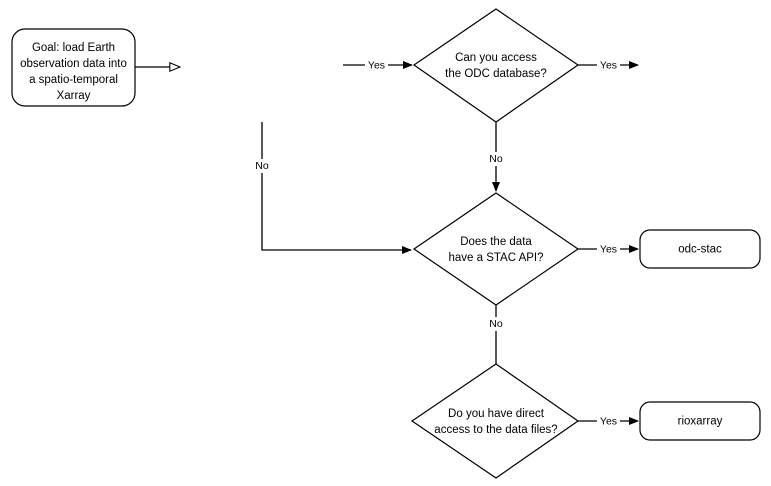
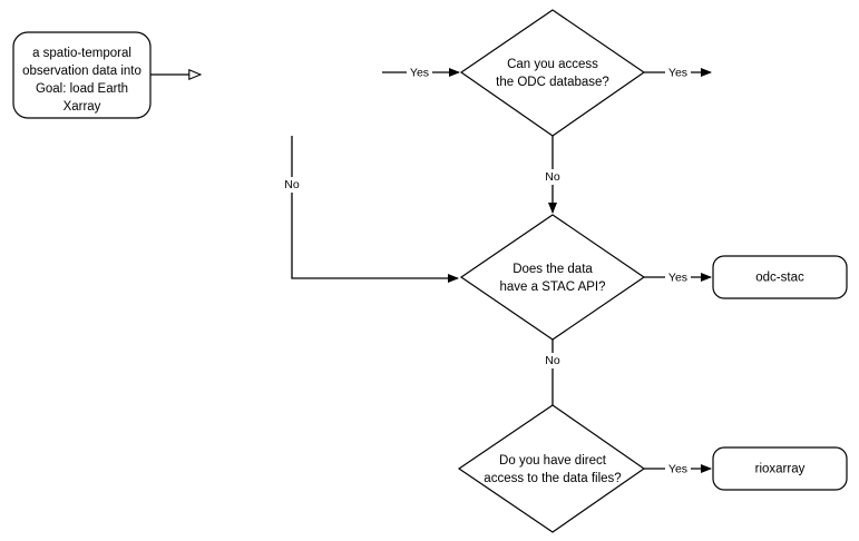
  Yes
  No
  Yes
  No
  Yes
  No
  Yes
- Goal: load Earth
+ a spatio-temporal
  observation data into
- a spatio-temporal
+ Goal: load Earth
  Xarray
  Can you access
  the ODC database?
  Does the data
  have a STAC API?
  odc-stac
  Do you have direct
  access to the data files?
  rioxarray
